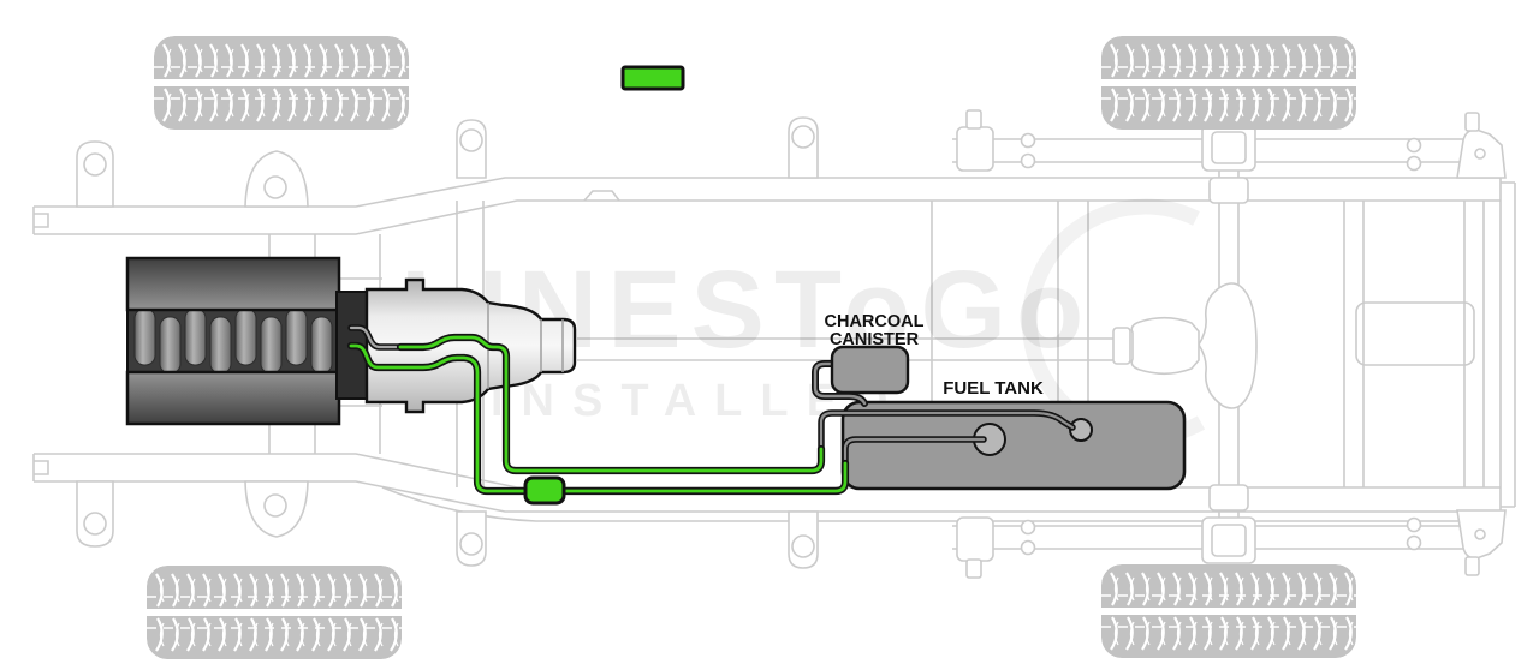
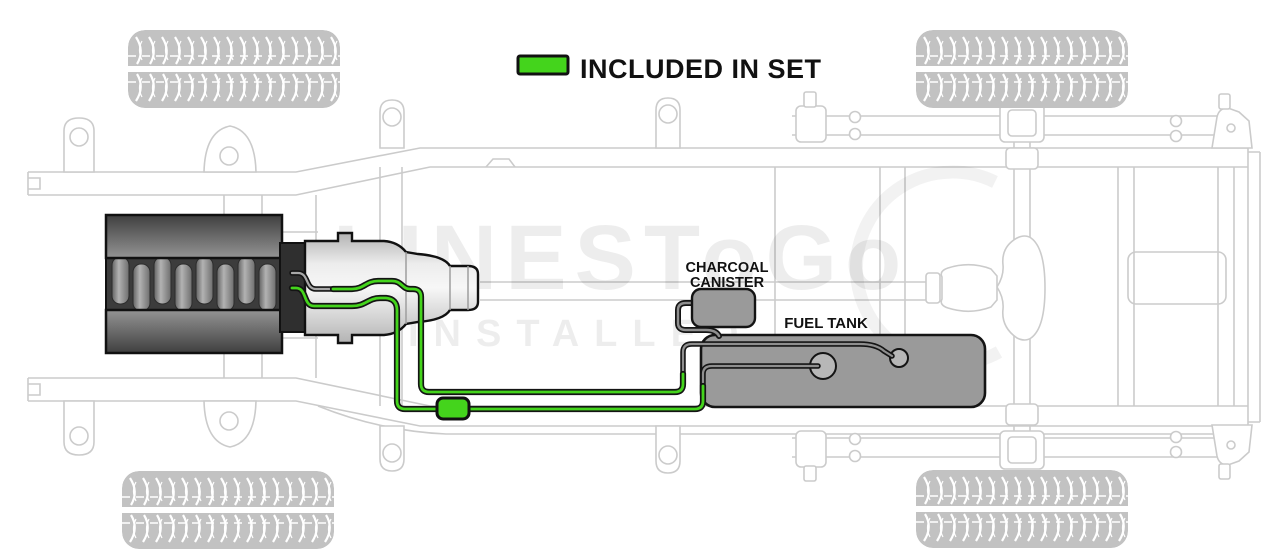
  NESToGo
  NSTALLE
  CHARCOAL
  CANISTER
  FUEL TANK
+ INCLUDED IN SET
